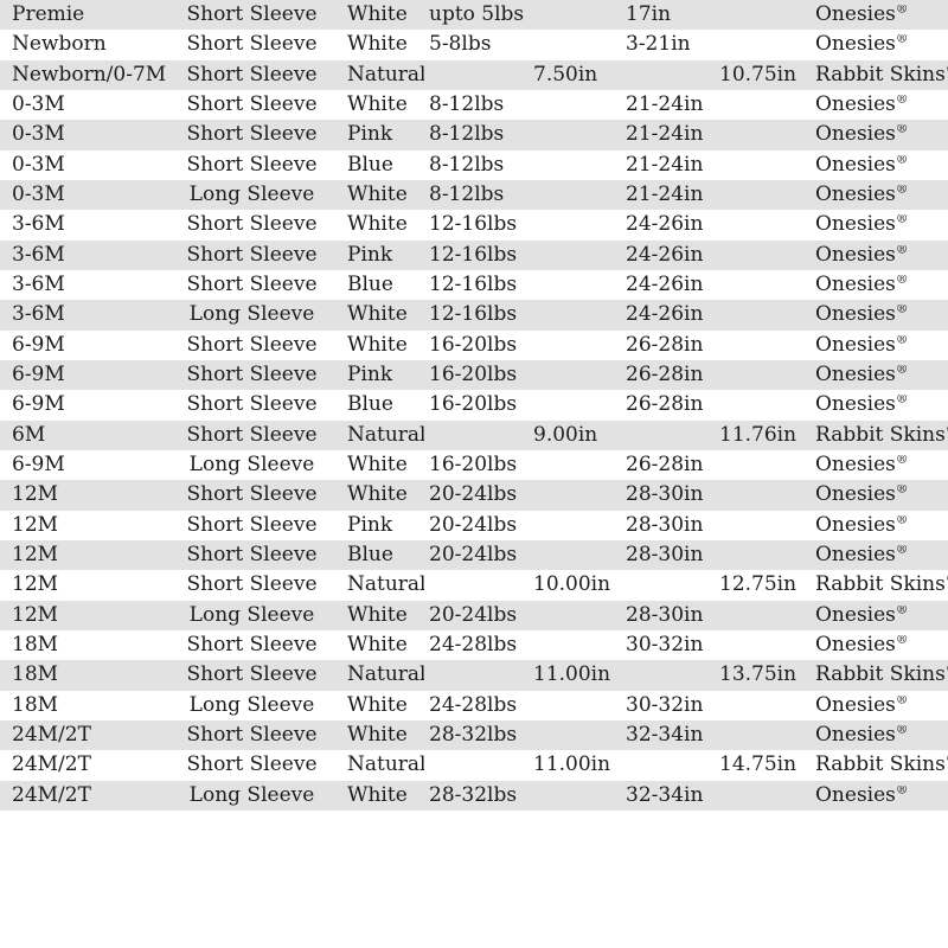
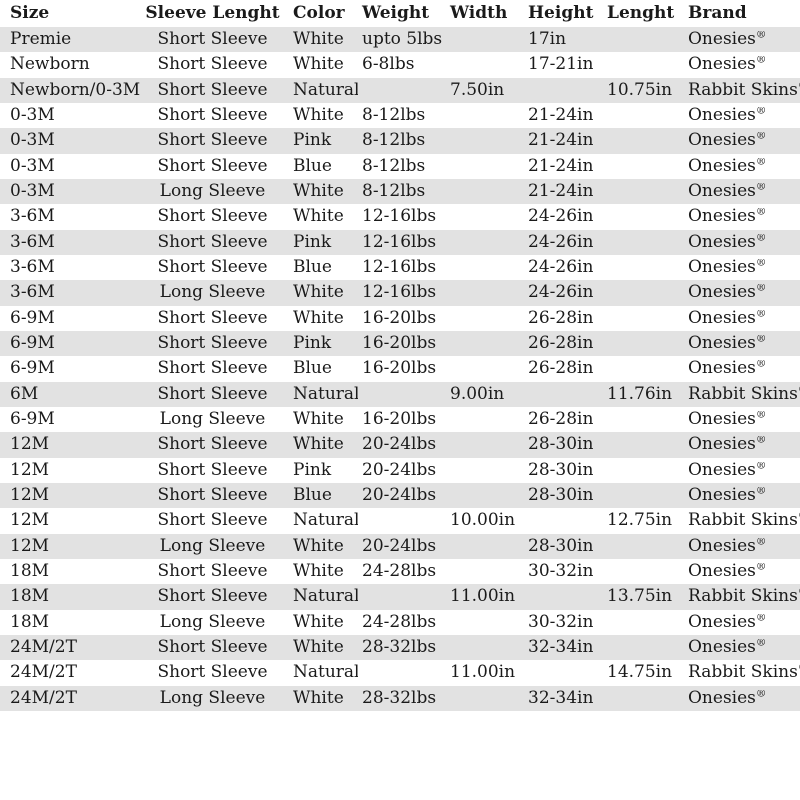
+ Size
+ Sleeve Lenght
+ Color
+ Weight
+ Width
+ Height
+ Lenght
+ Brand
  Premie
  Short Sleeve
  White
  upto 5lbs
  17in
  Onesies®
  Newborn
  Short Sleeve
  White
- 5-8lbs
+ 6-8lbs
- 3-21in
+ 17-21in
  Onesies®
- Newborn/0-7M
+ Newborn/0-3M
  Short Sleeve
  Natural
  7.50in
  10.75in
  Rabbit Skins
  0-3M
  Short Sleeve
  White
  8-12lbs
  21-24in
  Onesies®
  0-3M
  Short Sleeve
  Pink
  8-12lbs
  21-24in
  Onesies®
  0-3M
  Short Sleeve
  Blue
  8-12lbs
  21-24in
  Onesies®
  0-3M
  Long Sleeve
  White
  8-12lbs
  21-24in
  Onesies®
  3-6M
  Short Sleeve
  White
  12-16lbs
  24-26in
  Onesies®
  3-6M
  Short Sleeve
  Pink
  12-16lbs
  24-26in
  Onesies®
  3-6M
  Short Sleeve
  Blue
  12-16lbs
  24-26in
  Onesies®
  3-6M
  Long Sleeve
  White
  12-16lbs
  24-26in
  Onesies®
  6-9M
  Short Sleeve
  White
  16-20lbs
  26-28in
  Onesies®
  6-9M
  Short Sleeve
  Pink
  16-20lbs
  26-28in
  Onesies®
  6-9M
  Short Sleeve
  Blue
  16-20lbs
  26-28in
  Onesies®
  6M
  Short Sleeve
  Natural
  9.00in
  11.76in
  Rabbit Skins
  6-9M
  Long Sleeve
  White
  16-20lbs
  26-28in
  Onesies®
  12M
  Short Sleeve
  White
  20-24lbs
  28-30in
  Onesies®
  12M
  Short Sleeve
  Pink
  20-24lbs
  28-30in
  Onesies®
  12M
  Short Sleeve
  Blue
  20-24lbs
  28-30in
  Onesies®
  12M
  Short Sleeve
  Natural
  10.00in
  12.75in
  Rabbit Skins
  12M
  Long Sleeve
  White
  20-24lbs
  28-30in
  Onesies®
  18M
  Short Sleeve
  White
  24-28lbs
  30-32in
  Onesies®
  18M
  Short Sleeve
  Natural
  11.00in
  13.75in
  Rabbit Skins
  18M
  Long Sleeve
  White
  24-28lbs
  30-32in
  Onesies®
  24M/2T
  Short Sleeve
  White
  28-32lbs
  32-34in
  Onesies®
  24M/2T
  Short Sleeve
  Natural
  11.00in
  14.75in
  Rabbit Skins
  24M/2T
  Long Sleeve
  White
  28-32lbs
  32-34in
  Onesies®
